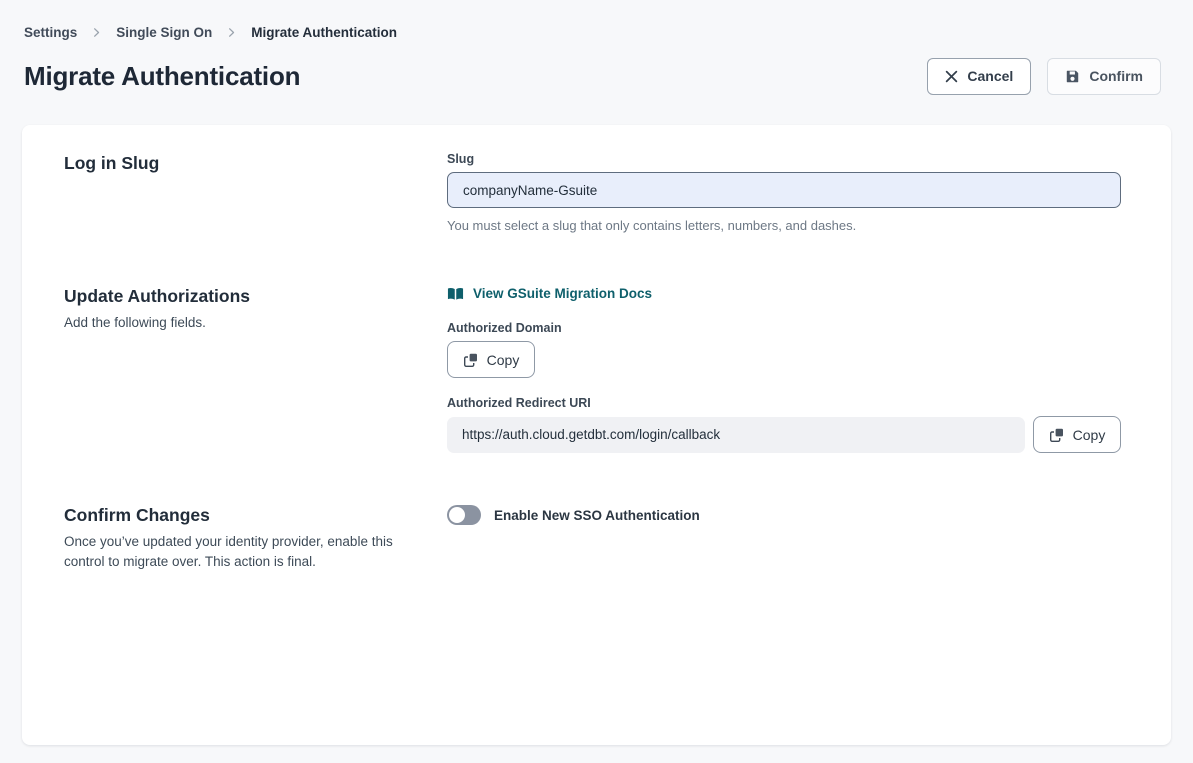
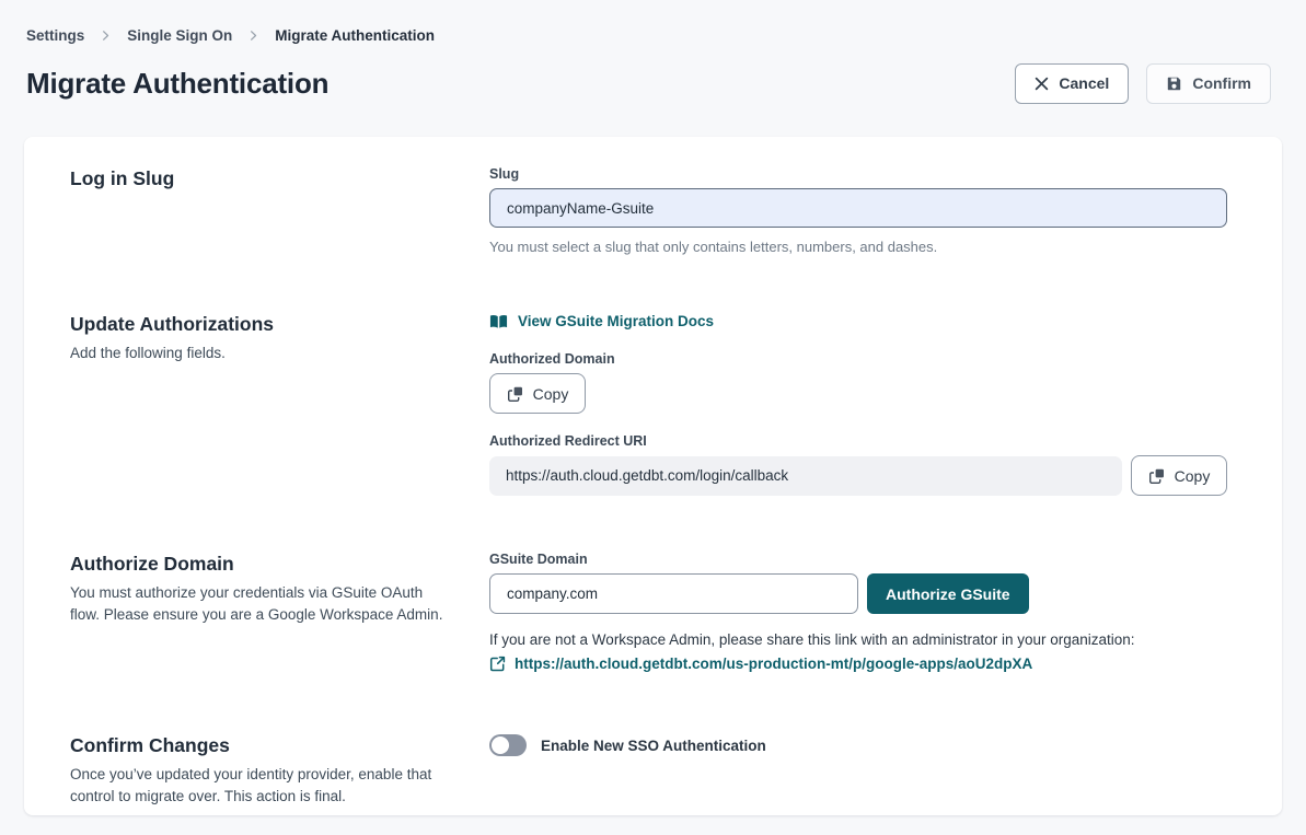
  Settings
  Single Sign On
  Migrate Authentication
  Migrate Authentication
  Cancel
  Confirm
  Log in Slug
  Slug
  companyName-Gsuite
  You must select a slug that only contains letters, numbers, and dashes.
  Update Authorizations
  Add the following fields.
  View GSuite Migration Docs
  Authorized Domain
  Copy
  Authorized Redirect URI
  https://auth.cloud.getdbt.com/login/callback
  Copy
+ Authorize Domain
+ You must authorize your credentials via GSuite OAuth flow. Please ensure you are a Google Workspace Admin.
+ GSuite Domain
+ company.com
+ Authorize GSuite
+ If you are not a Workspace Admin, please share this link with an administrator in your organization:
+ https://auth.cloud.getdbt.com/us-production-mt/p/google-apps/aoU2dpXA
  Confirm Changes
- Once you’ve updated your identity provider, enable this control to migrate over. This action is final.
+ Once you’ve updated your identity provider, enable that control to migrate over. This action is final.
  Enable New SSO Authentication
